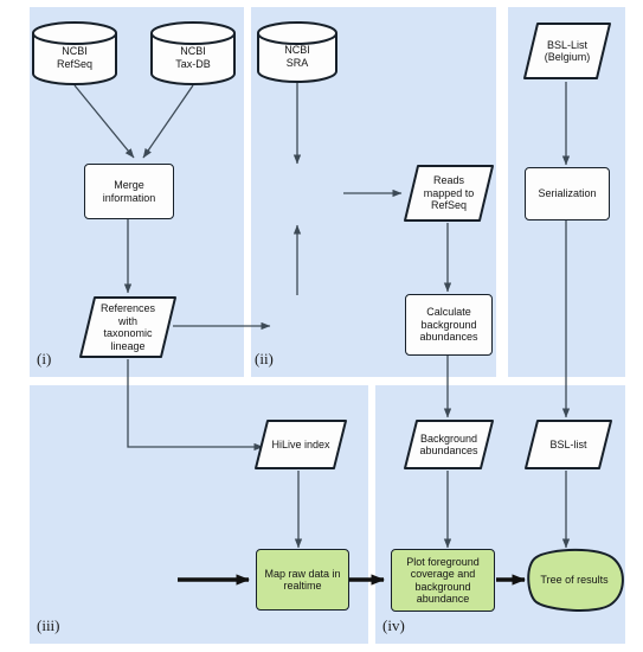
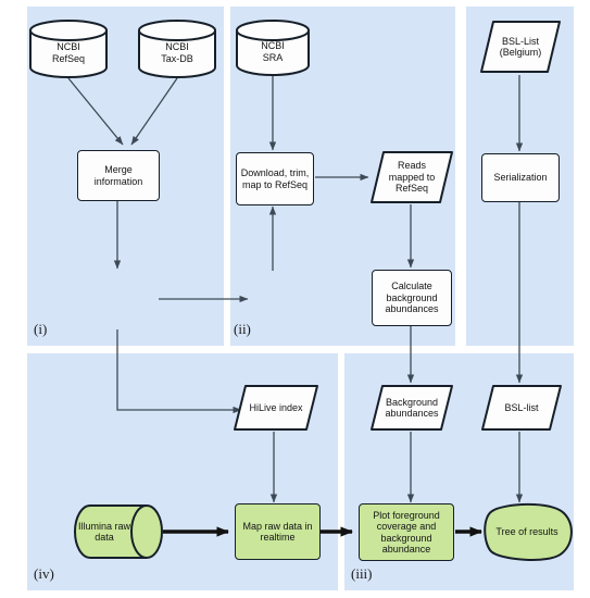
  NCBI
  RefSeq
  NCBI
  Tax-DB
  Merge
  information
- References
- with
- taxonomic
- lineage
  (i)
  NCBI
  SRA
+ Download, trim,
+ map to RefSeq
  Reads
  mapped to
  RefSeq
  Calculate
  background
  abundances
  (ii)
  BSL-List
  (Belgium)
  Serialization
  HiLive index
+ Illumina raw
+ data
  Map raw data in
  realtime
- (iii)
+ (iv)
  Background
  abundances
  BSL-list
  Plot foreground
  coverage and
  background
  abundance
  Tree of results
- (iv)
+ (iii)
